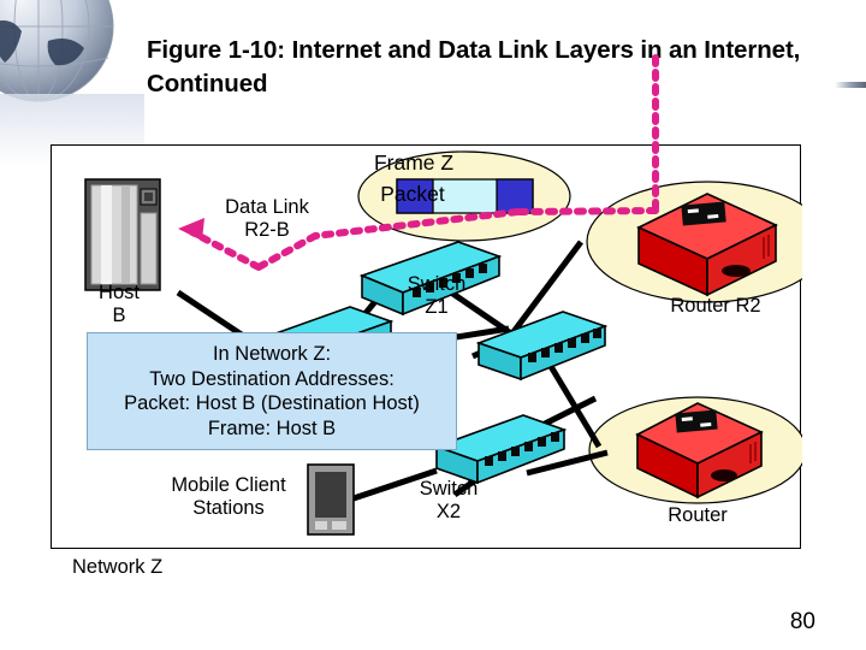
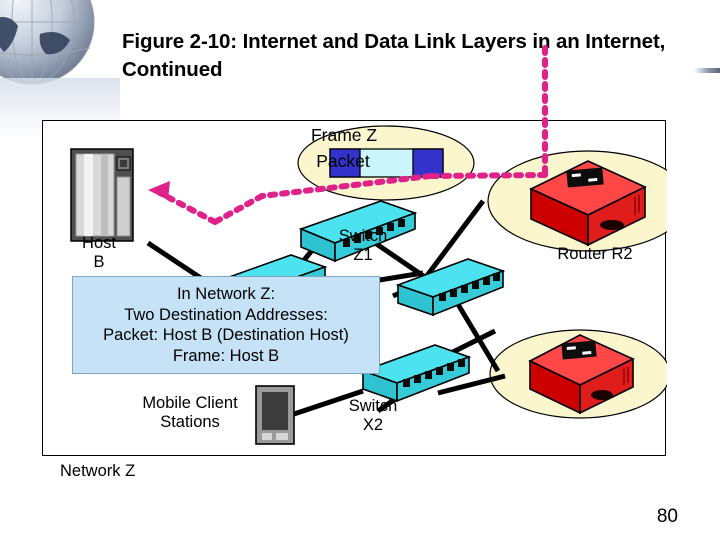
- Figure 1-10: Internet and Data Link Layers in an Internet, Continued
+ Figure 2-10: Internet and Data Link Layers in an Internet, Continued
  Frame Z
  Packet
- Data Link
- R2-B
  Host
  B
  Switch
  Z1
  Router R2
  Mobile Client
  Stations
  Switch
  X2
- Router
  Network Z
  In Network Z:
  Two Destination Addresses:
  Packet: Host B (Destination Host)
  Frame: Host B
  80
